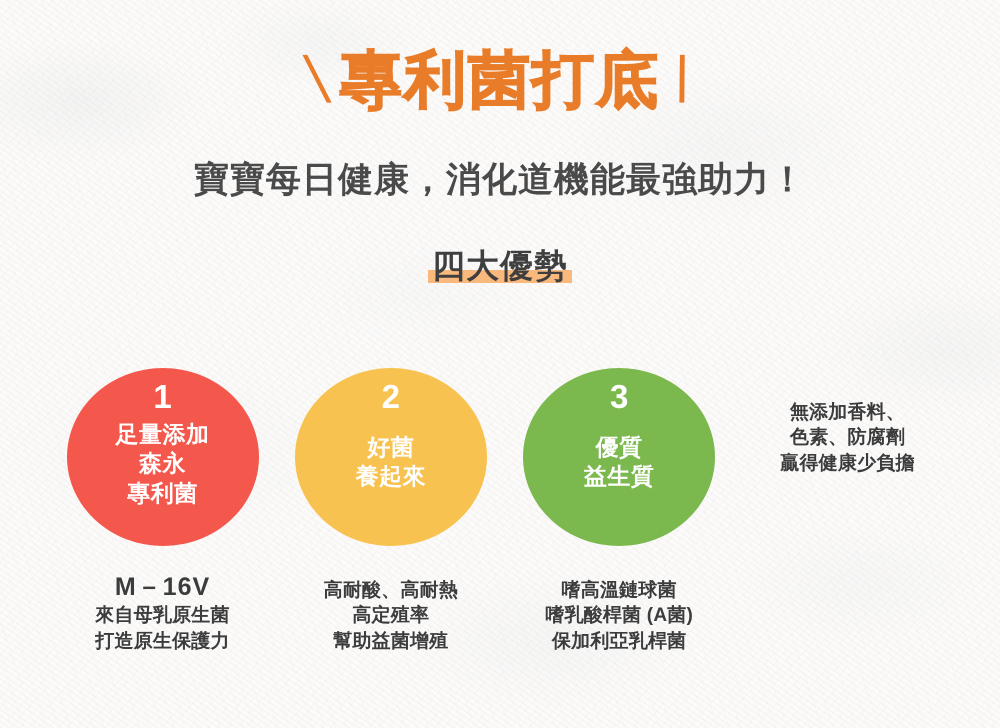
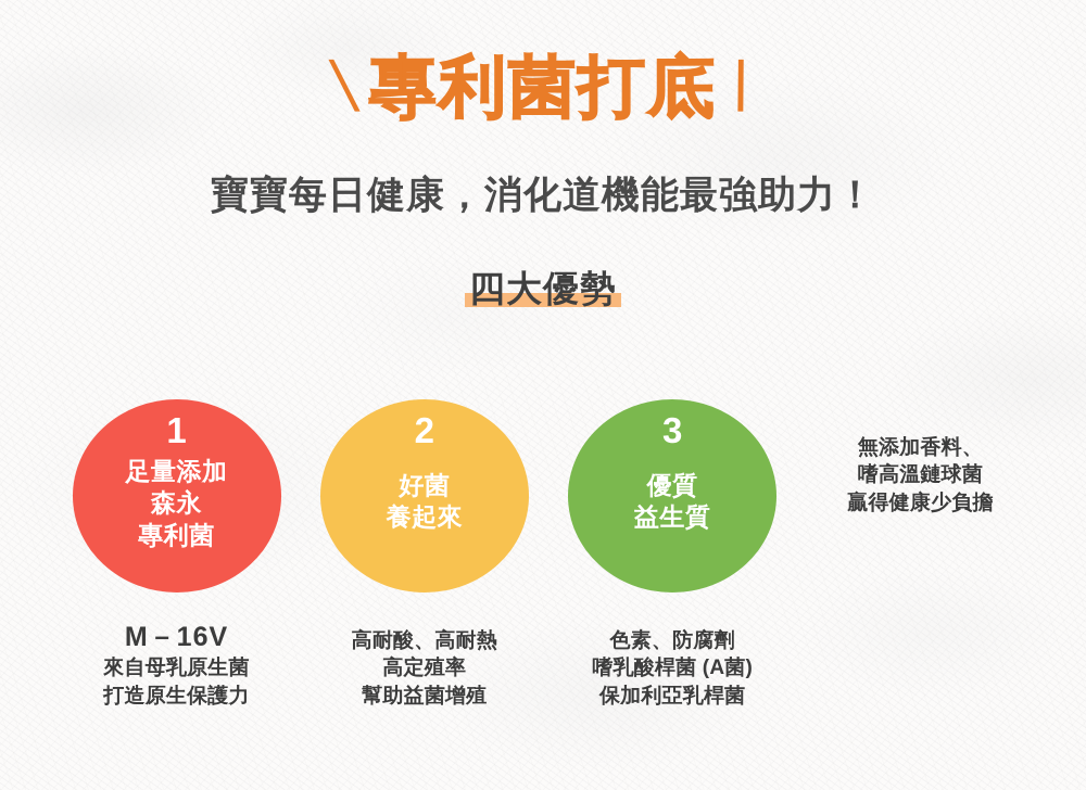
  專利菌打底
  寶寶每日健康，消化道機能最強助力！
  四大優勢
  1
  足量添加
  森永
  專利菌
  M－16V
  來自母乳原生菌
  打造原生保護力
  2
  好菌
  養起來
  高耐酸、高耐熱
  高定殖率
  幫助益菌增殖
  3
  優質
  益生質
- 嗜高溫鏈球菌
+ 色素、防腐劑
  嗜乳酸桿菌 (A菌)
  保加利亞乳桿菌
  無添加香料、
- 色素、防腐劑
+ 嗜高溫鏈球菌
  贏得健康少負擔
